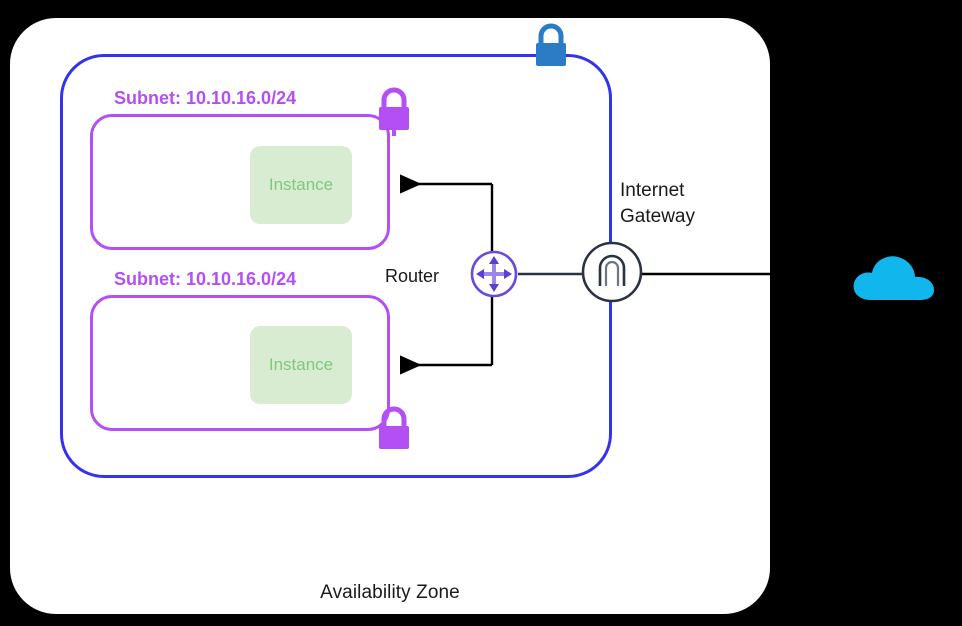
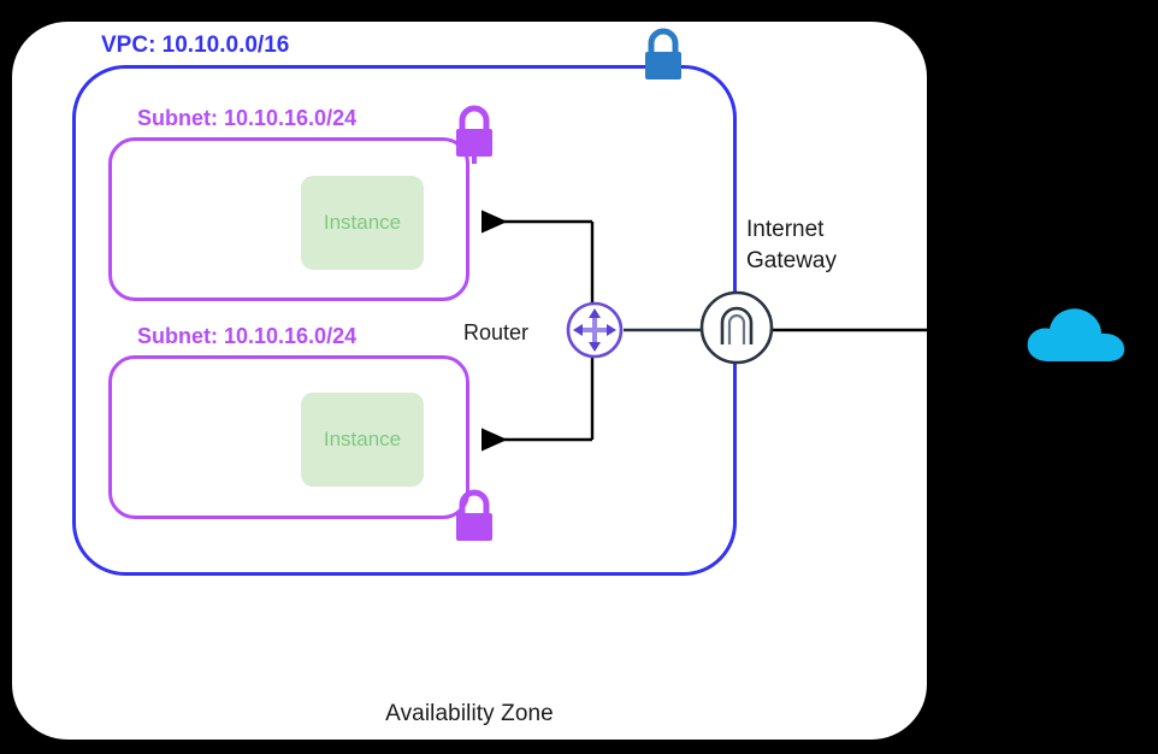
  Availability Zone
+ VPC: 10.10.0.0/16
  Subnet: 10.10.16.0/24
  Instance
  Subnet: 10.10.16.0/24
  Instance
  Router
  Internet
  Gateway
